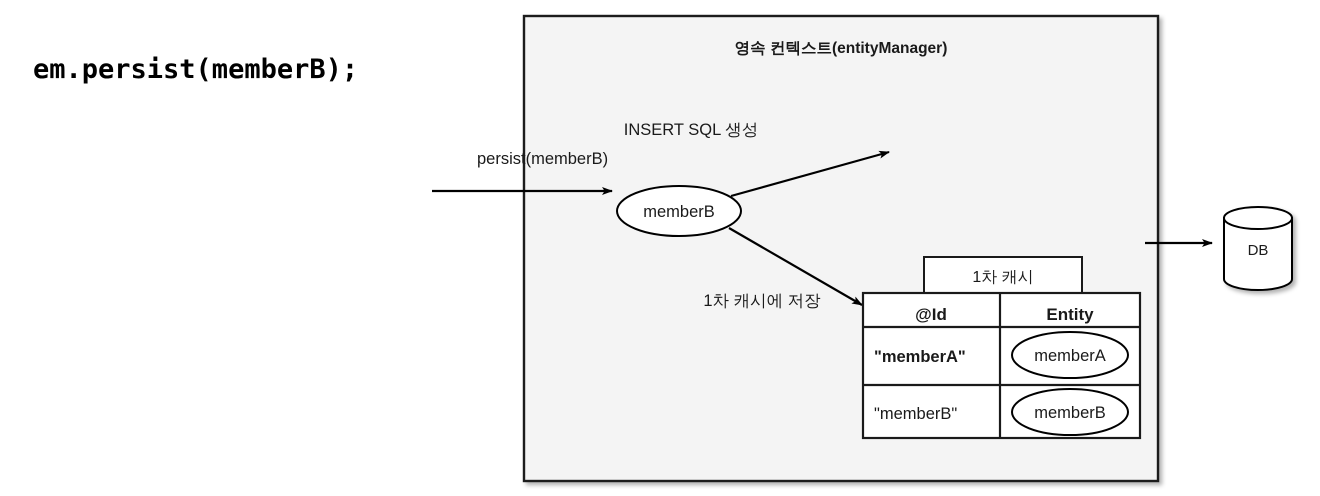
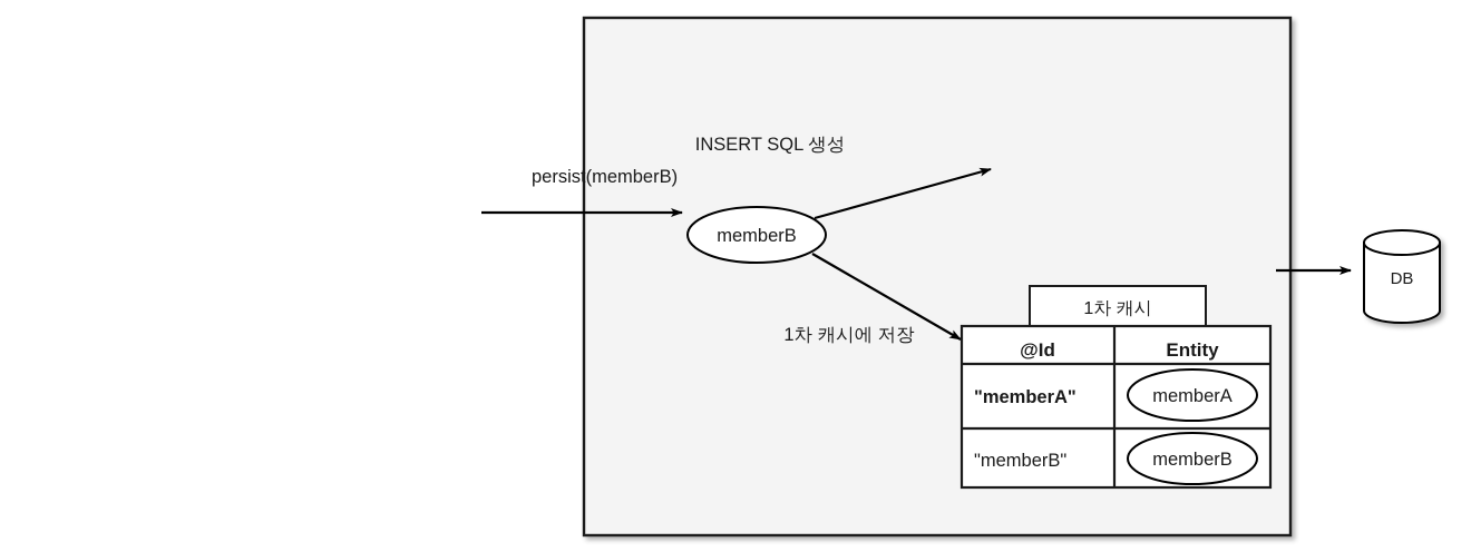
- em.persist(memberB);
- 영속 컨텍스트(entityManager)
  persist(memberB)
  memberB
  INSERT SQL 생성
  1차 캐시에 저장
  1차 캐시
  @Id
  Entity
  "memberA"
  memberA
  "memberB"
  memberB
  DB
